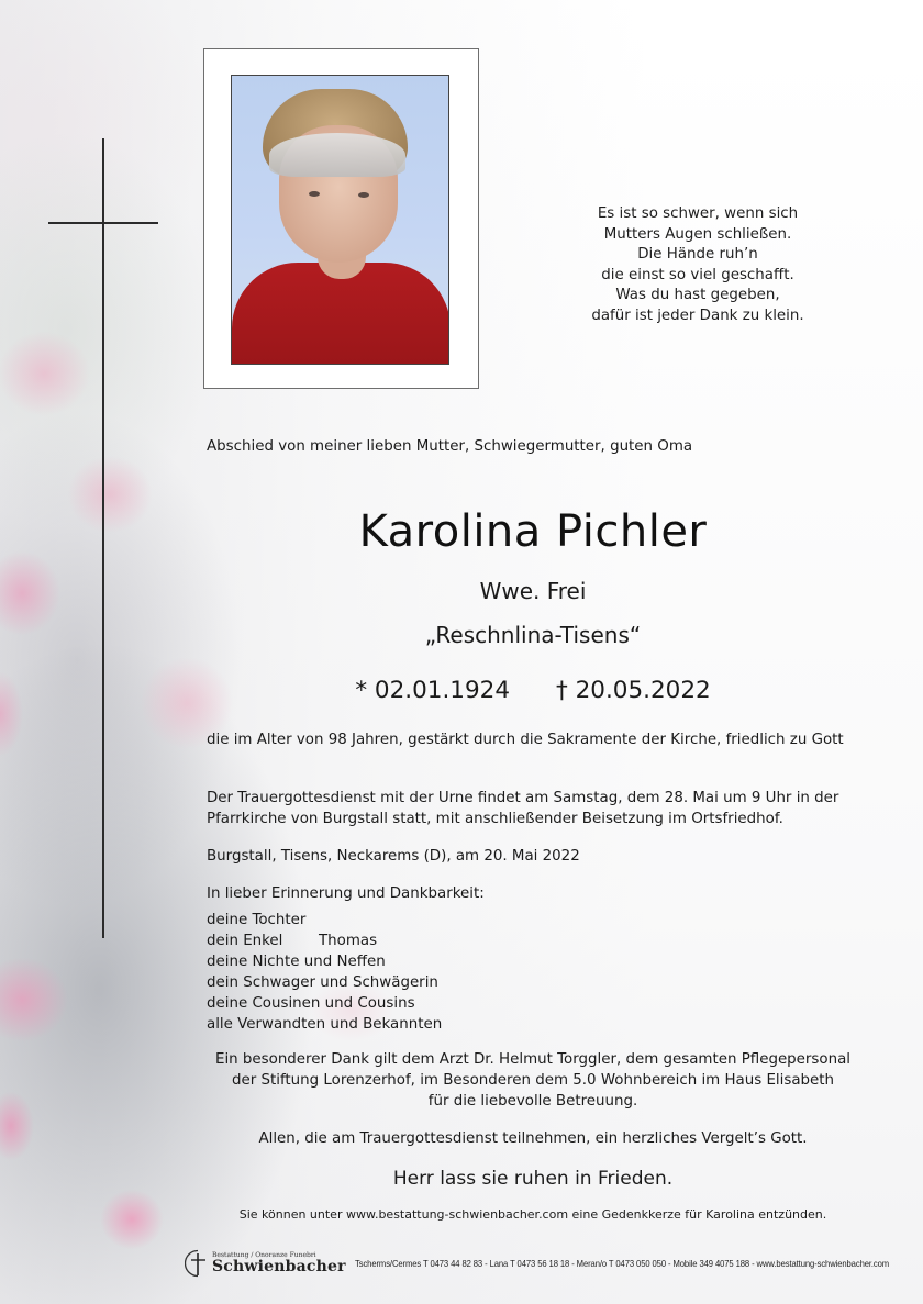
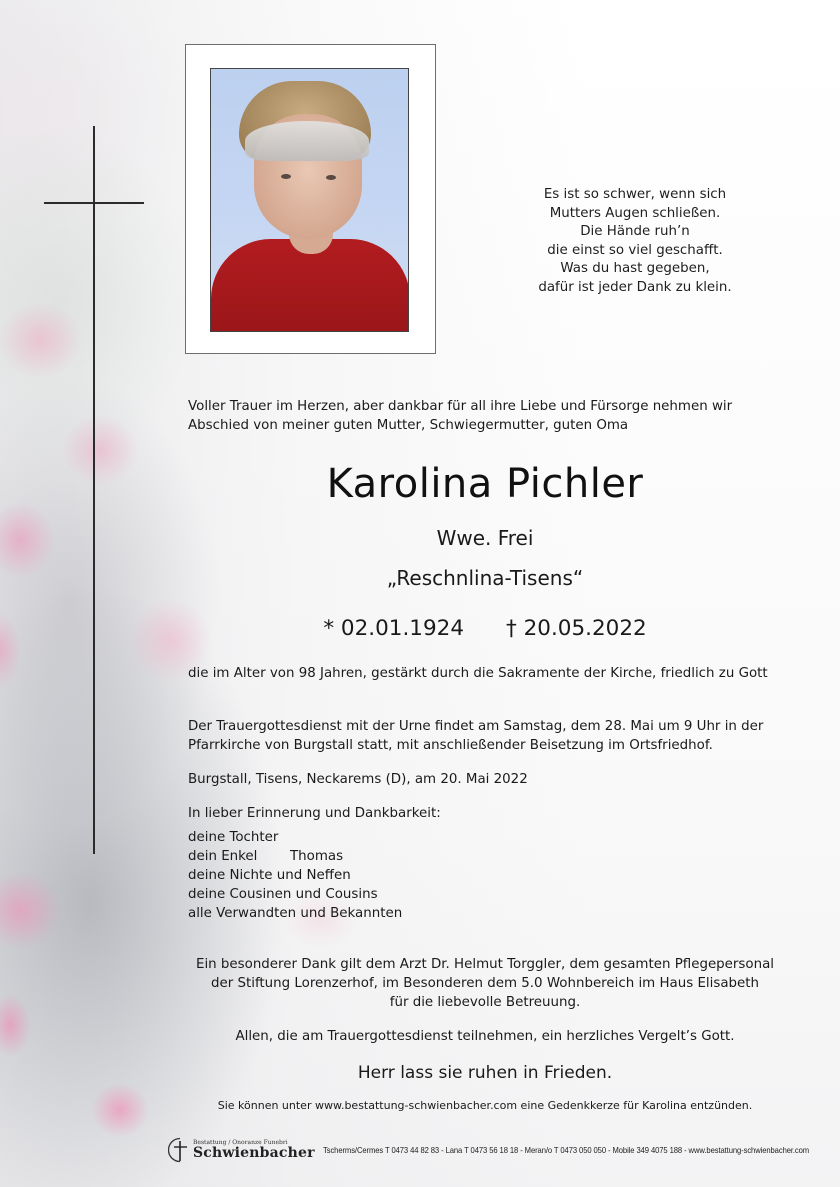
  Es ist so schwer, wenn sich
  Mutters Augen schließen.
  Die Hände ruh’n
  die einst so viel geschafft.
  Was du hast gegeben,
  dafür ist jeder Dank zu klein.
+ Voller Trauer im Herzen, aber dankbar für all ihre Liebe und Fürsorge nehmen wir
- Abschied von meiner lieben Mutter, Schwiegermutter, guten Oma
+ Abschied von meiner guten Mutter, Schwiegermutter, guten Oma
  Karolina Pichler
  Wwe. Frei
  „Reschnlina-Tisens“
  * 02.01.1924 † 20.05.2022
  die im Alter von 98 Jahren, gestärkt durch die Sakramente der Kirche, friedlich zu Gott
  Der Trauergottesdienst mit der Urne findet am Samstag, dem 28. Mai um 9 Uhr in der
  Pfarrkirche von Burgstall statt, mit anschließender Beisetzung im Ortsfriedhof.
  Burgstall, Tisens, Neckarems (D), am 20. Mai 2022
  In lieber Erinnerung und Dankbarkeit:
  deine Tochter
  dein Enkel
  Thomas
  deine Nichte und Neffen
- dein Schwager und Schwägerin
  deine Cousinen und Cousins
  alle Verwandten und Bekannten
  Ein besonderer Dank gilt dem Arzt Dr. Helmut Torggler, dem gesamten Pflegepersonal
  der Stiftung Lorenzerhof, im Besonderen dem 5.0 Wohnbereich im Haus Elisabeth
  für die liebevolle Betreuung.
  Allen, die am Trauergottesdienst teilnehmen, ein herzliches Vergelt’s Gott.
  Herr lass sie ruhen in Frieden.
  Sie können unter www.bestattung-schwienbacher.com eine Gedenkkerze für Karolina entzünden.
  Schwienbacher
  Tscherms/Cermes T 0473 44 82 83 - Lana T 0473 56 18 18 - Meran/o T 0473 050 050 - Mobile 349 4075 188 - www.bestattung-schwienbacher.com
